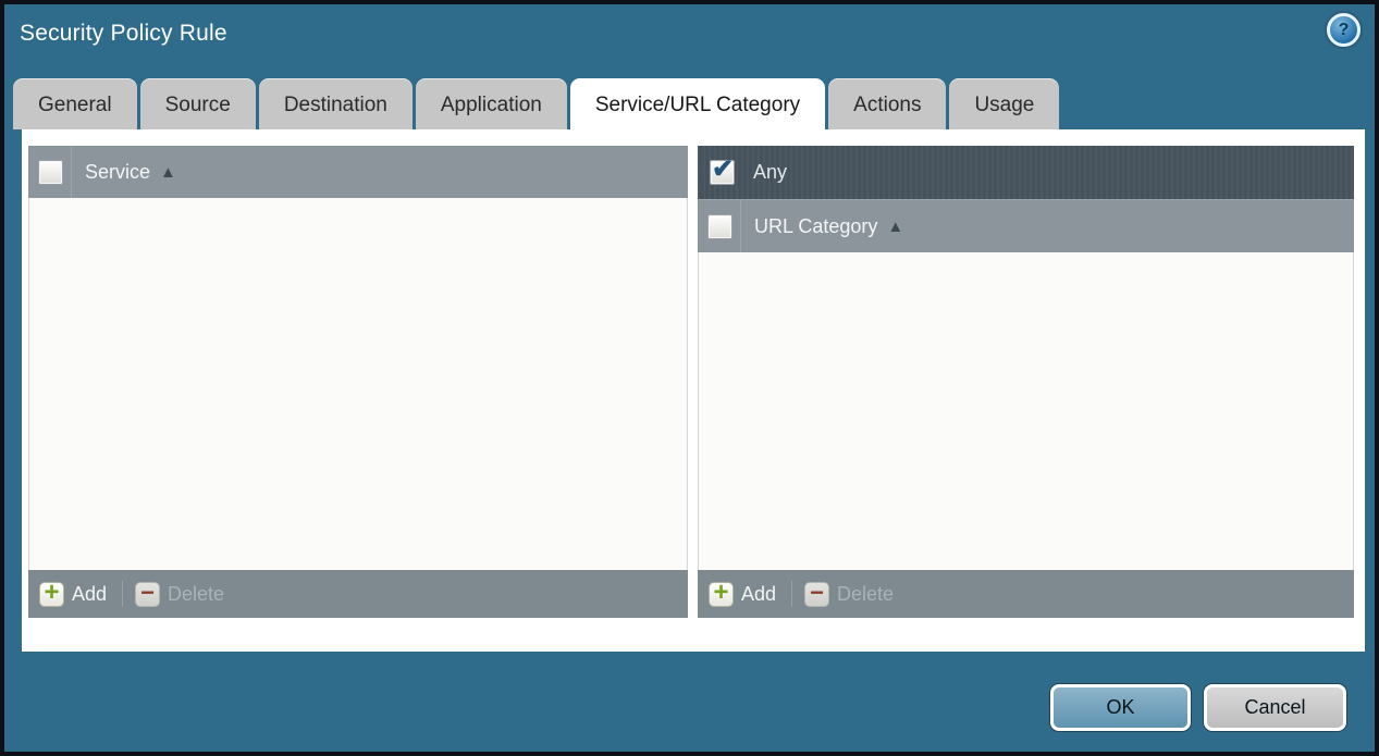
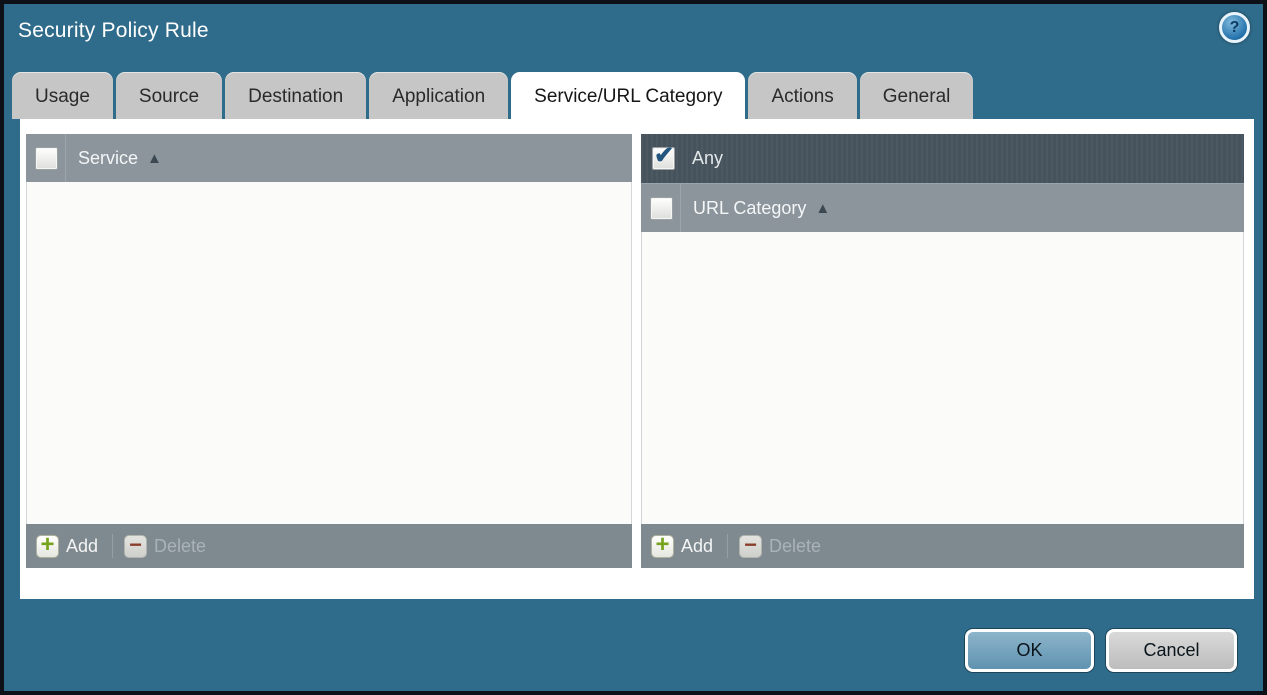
  Security Policy Rule
  ?
- General
+ Usage
  Source
  Destination
  Application
  Service/URL Category
  Actions
- Usage
+ General
  Service
  ▲
  +
  Add
  −
  Delete
  ✔
  Any
  URL Category
  ▲
  +
  Add
  −
  Delete
  OK
  Cancel
